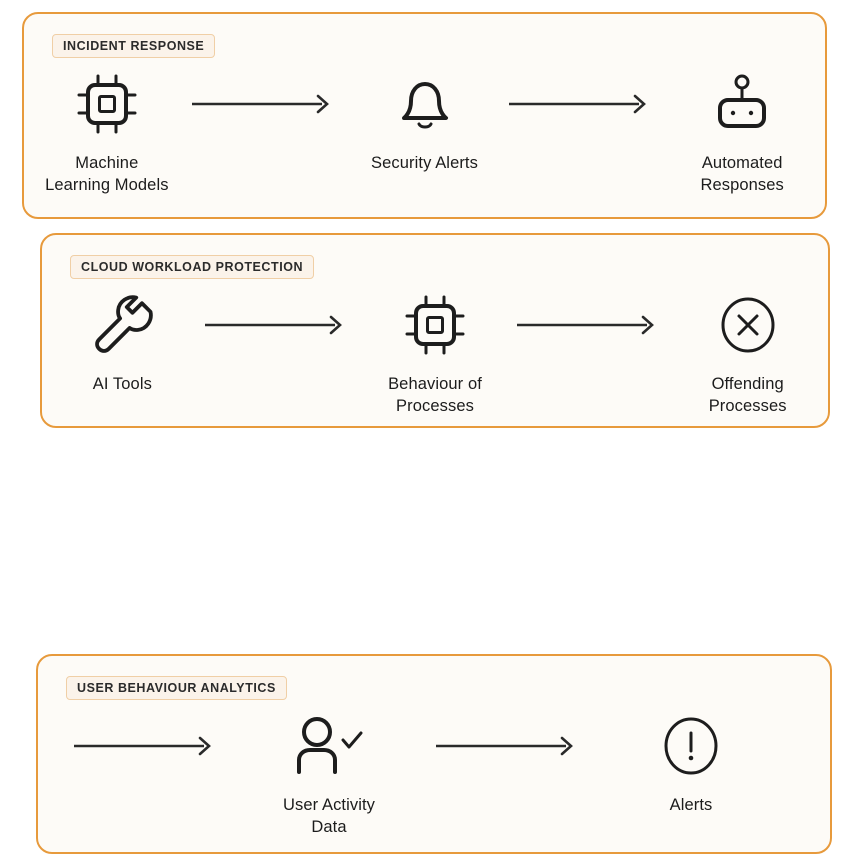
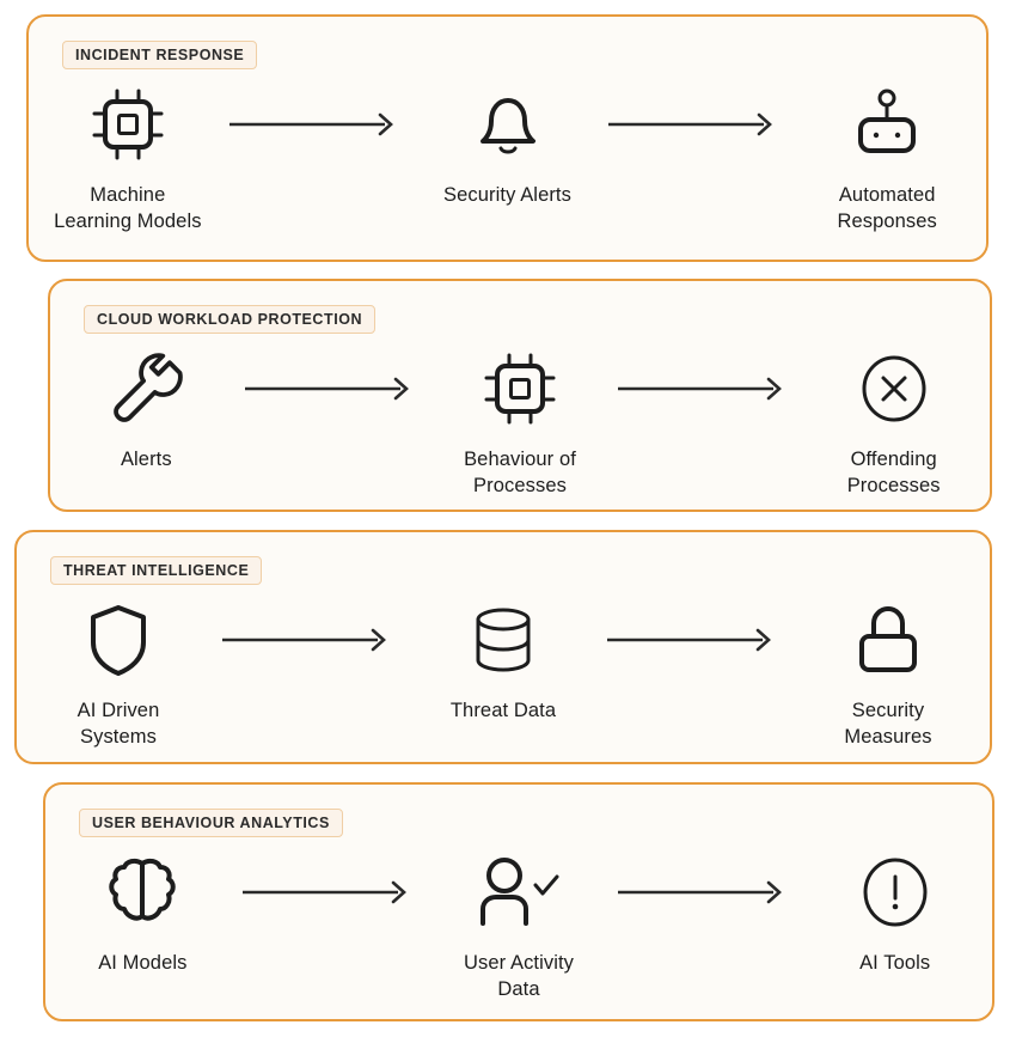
  INCIDENT RESPONSE
  Machine
  Learning Models
  Security Alerts
  Automated
  Responses
  CLOUD WORKLOAD PROTECTION
- AI Tools
+ Alerts
  Behaviour of
  Processes
  Offending
  Processes
+ THREAT INTELLIGENCE
+ AI Driven
+ Systems
+ Threat Data
+ Security
+ Measures
  USER BEHAVIOUR ANALYTICS
+ AI Models
  User Activity
  Data
- Alerts
+ AI Tools
